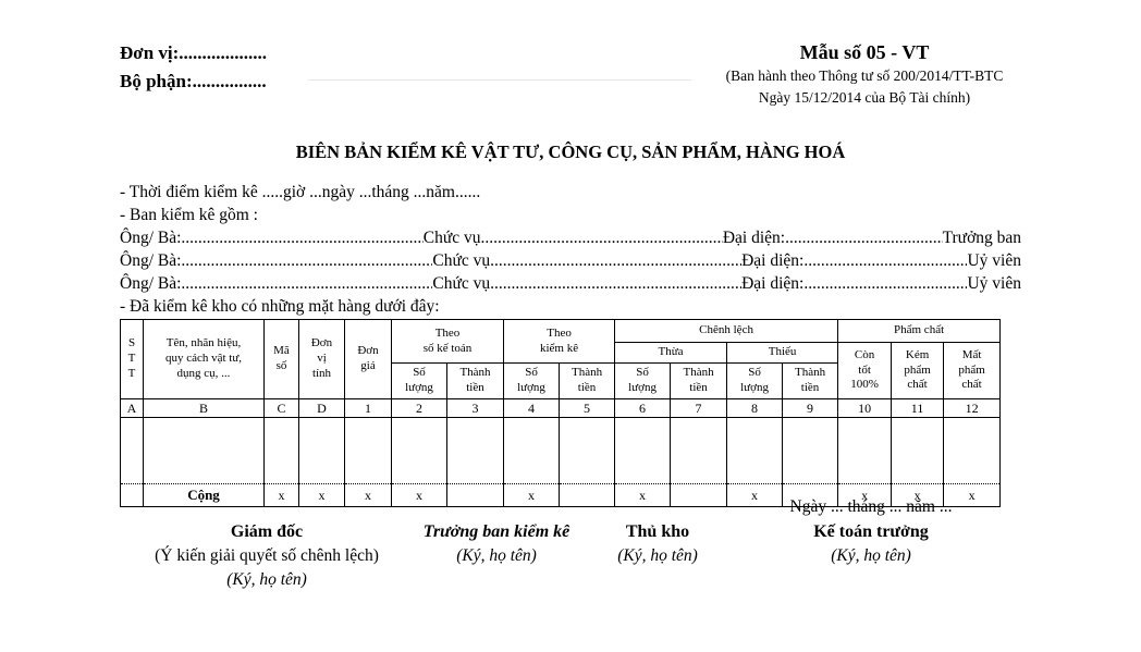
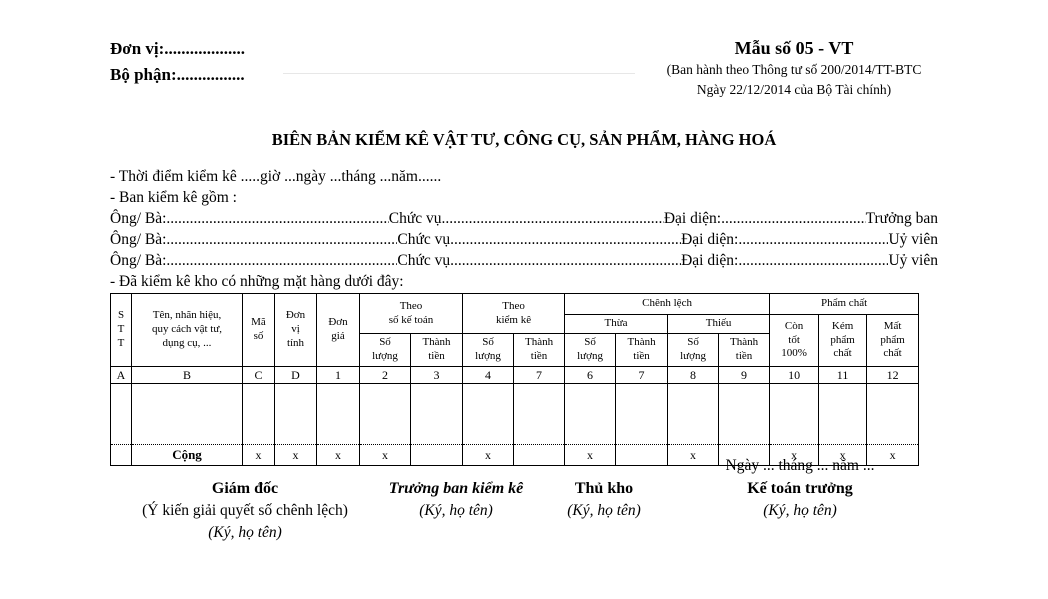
  Đơn vị:...................
  Bộ phận:................
  Mẫu số 05 - VT
  (Ban hành theo Thông tư số 200/2014/TT-BTC
- Ngày 15/12/2014 của Bộ Tài chính)
+ Ngày 22/12/2014 của Bộ Tài chính)
  BIÊN BẢN KIỂM KÊ VẬT TƯ, CÔNG CỤ, SẢN PHẨM, HÀNG HOÁ
  - Thời điểm kiểm kê .....giờ ...ngày ...tháng ...năm......
  - Ban kiểm kê gồm :
  Ông/ Bà:
  Chức vụ
  Đại diện:
  Trưởng ban
  Ông/ Bà:
  Chức vụ
  Đại diện:
  Uỷ viên
  Ông/ Bà:
  Chức vụ
  Đại diện:
  Uỷ viên
  - Đã kiểm kê kho có những mặt hàng dưới đây:
  S T T	Tên, nhãn hiệu, quy cách vật tư, dụng cụ, ...	Mã số	Đơn vị tính	Đơn giá	Theo số kế toán	Theo kiểm kê	Chênh lệch	Phẩm chất
  Thừa	Thiếu	Còn tốt 100%	Kém phẩm chất	Mất phẩm chất
  Số lượng	Thành tiền	Số lượng	Thành tiền	Số lượng	Thành tiền	Số lượng	Thành tiền
- A	B	C	D	1	2	3	4	5	6	7	8	9	10	11	12
+ A	B	C	D	1	2	3	4	7	6	7	8	9	10	11	12
  	Cộng	x	x	x	x		x		x		x		x	x	x
  Ngày ... tháng ... năm ...
  Giám đốc
  (Ý kiến giải quyết số chênh lệch)
  (Ký, họ tên)
  Trưởng ban kiểm kê
  (Ký, họ tên)
  Thủ kho
  (Ký, họ tên)
  Kế toán trưởng
  (Ký, họ tên)
